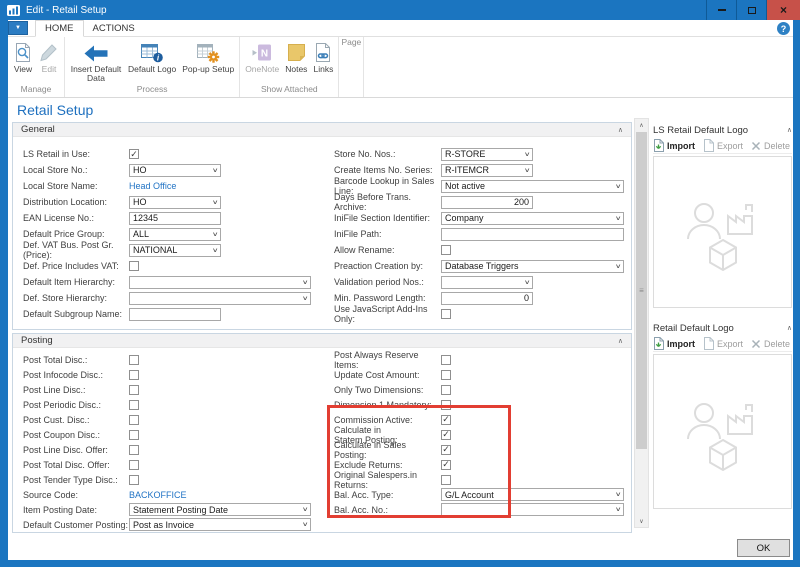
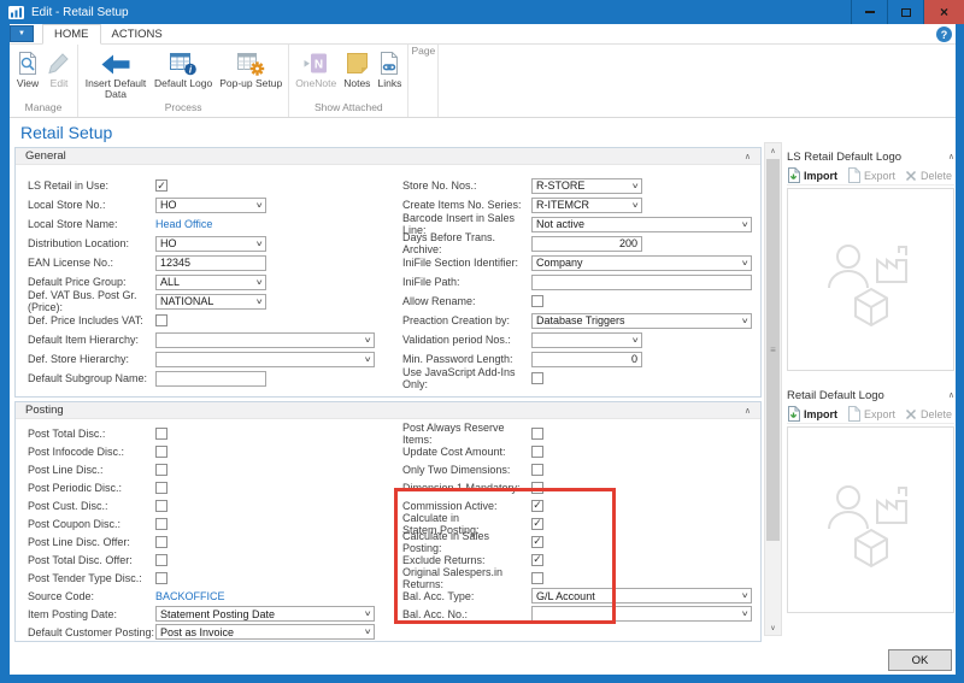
  Edit - Retail Setup
  ×
  HOME
  ACTIONS
  ?
  View
  Edit
  Manage
  Insert Default Data
  i
  Default Logo
  Pop-up Setup
  Process
  N
  OneNote
  Notes
  Links
  Show Attached
  Page
  Retail Setup
  General
  LS Retail in Use:
  ✓
  Local Store No.:
  HO
  Local Store Name:
  Head Office
  Distribution Location:
  HO
  EAN License No.:
  12345
  Default Price Group:
  ALL
  Def. VAT Bus. Post Gr. (Price):
  NATIONAL
  Def. Price Includes VAT:
  Default Item Hierarchy:
  Def. Store Hierarchy:
  Default Subgroup Name:
  Store No. Nos.:
  R-STORE
  Create Items No. Series:
  R-ITEMCR
- Barcode Lookup in Sales Line:
+ Barcode Insert in Sales Line:
  Not active
  Days Before Trans. Archive:
  200
  IniFile Section Identifier:
  Company
  IniFile Path:
  Allow Rename:
  Preaction Creation by:
  Database Triggers
  Validation period Nos.:
  Min. Password Length:
  0
  Use JavaScript Add-Ins Only:
  Posting
  Post Total Disc.:
  Post Infocode Disc.:
  Post Line Disc.:
  Post Periodic Disc.:
  Post Cust. Disc.:
  Post Coupon Disc.:
  Post Line Disc. Offer:
  Post Total Disc. Offer:
  Post Tender Type Disc.:
  Source Code:
  BACKOFFICE
  Item Posting Date:
  Statement Posting Date
  Default Customer Posting:
  Post as Invoice
  Post Always Reserve Items:
  Update Cost Amount:
  Only Two Dimensions:
  Dimension 1 Mandatory:
  Commission Active:
  ✓
  Calculate in Statem.Posting:
  ✓
  Calculate in Sales Posting:
  ✓
  Exclude Returns:
  ✓
  Original Salespers.in Returns:
  Bal. Acc. Type:
  G/L Account
  Bal. Acc. No.:
  ≡
  LS Retail Default Logo
  Import
  Export
  Delete
  Retail Default Logo
  Import
  Export
  Delete
  OK
